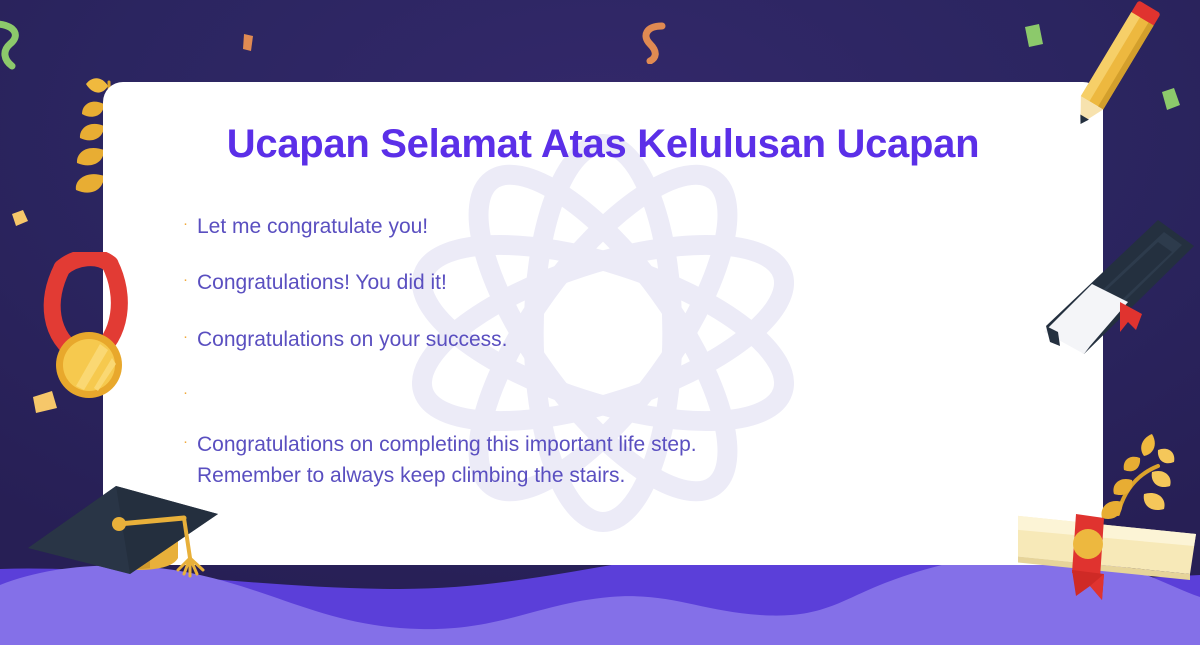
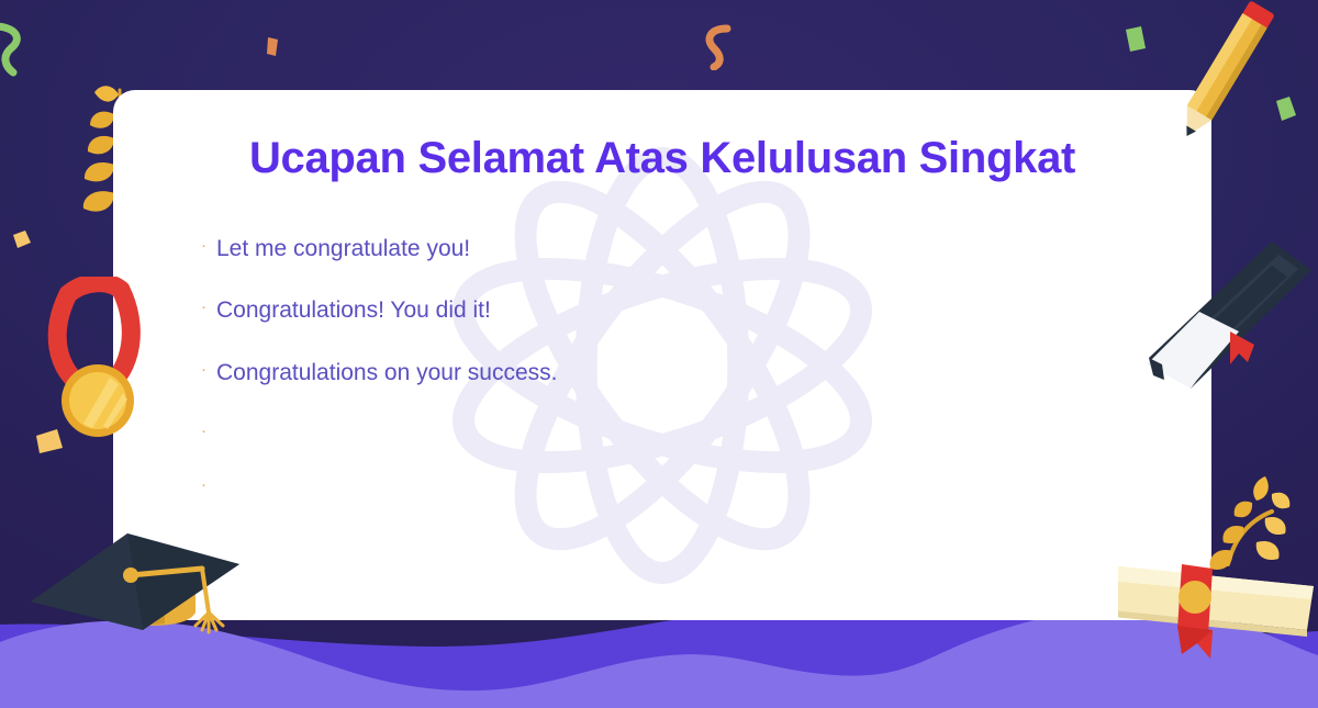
- Ucapan Selamat Atas Kelulusan Ucapan
+ Ucapan Selamat Atas Kelulusan Singkat
  ·
  Let me congratulate you!
  ·
  Congratulations! You did it!
  ·
  Congratulations on your success.
  ·
  ·
- Congratulations on completing this important life step.
- Remember to always keep climbing the stairs.
